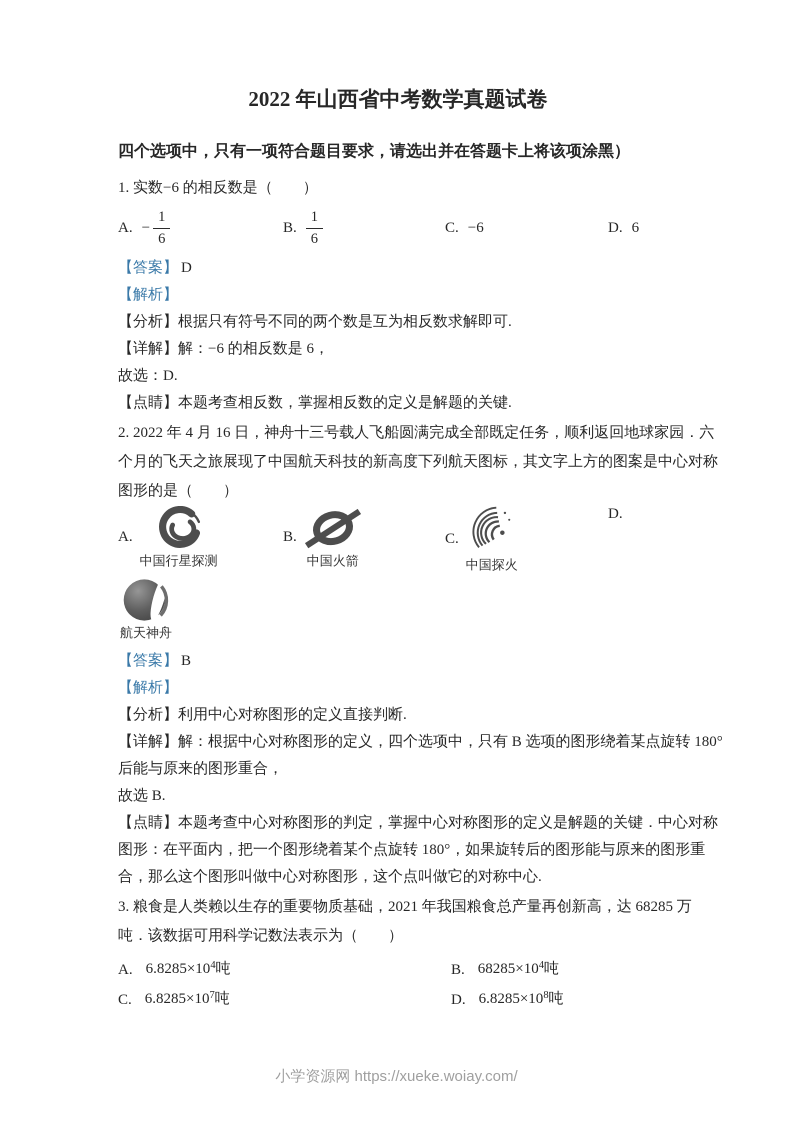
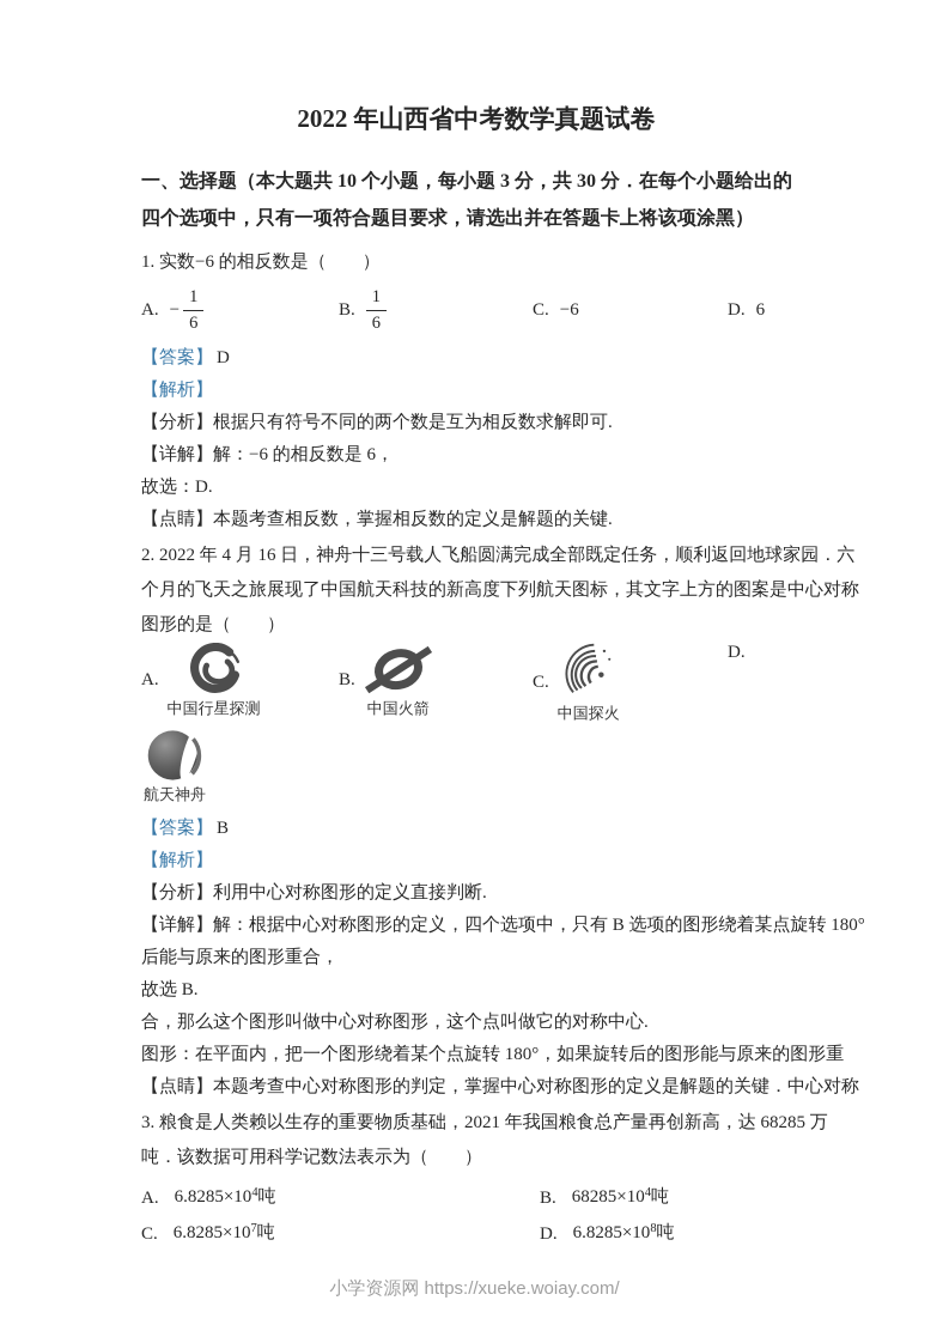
  2022 年山西省中考数学真题试卷
+ 一、选择题（本大题共 10 个小题，每小题 3 分，共 30 分．在每个小题给出的
  四个选项中，只有一项符合题目要求，请选出并在答题卡上将该项涂黑）
  1. 实数−6 的相反数是（ ）
  A.
  −
  1
  6
  B.
  1
  6
  C.
  −6
  D.
  6
  【答案】 D
  【解析】
  【分析】根据只有符号不同的两个数是互为相反数求解即可.
  【详解】解：−6 的相反数是 6，
  故选：D.
  【点睛】本题考查相反数，掌握相反数的定义是解题的关键.
  2. 2022 年 4 月 16 日，神舟十三号载人飞船圆满完成全部既定任务，顺利返回地球家园．六
  个月的飞天之旅展现了中国航天科技的新高度下列航天图标，其文字上方的图案是中心对称
  图形的是（ ）
  A.
  中国行星探测
  B.
  中国火箭
  C.
  中国探火
  D.
  航天神舟
  【答案】 B
  【解析】
  【分析】利用中心对称图形的定义直接判断.
  【详解】解：根据中心对称图形的定义，四个选项中，只有 B 选项的图形绕着某点旋转 180°
  后能与原来的图形重合，
  故选 B.
- 【点睛】本题考查中心对称图形的判定，掌握中心对称图形的定义是解题的关键．中心对称
+ 合，那么这个图形叫做中心对称图形，这个点叫做它的对称中心.
  图形：在平面内，把一个图形绕着某个点旋转 180°，如果旋转后的图形能与原来的图形重
- 合，那么这个图形叫做中心对称图形，这个点叫做它的对称中心.
+ 【点睛】本题考查中心对称图形的判定，掌握中心对称图形的定义是解题的关键．中心对称
  3. 粮食是人类赖以生存的重要物质基础，2021 年我国粮食总产量再创新高，达 68285 万
  吨．该数据可用科学记数法表示为（ ）
  A.
  6.8285×104吨
  B.
  68285×104吨
  C.
  6.8285×107吨
  D.
  6.8285×108吨
  小学资源网 https://xueke.woiay.com/
